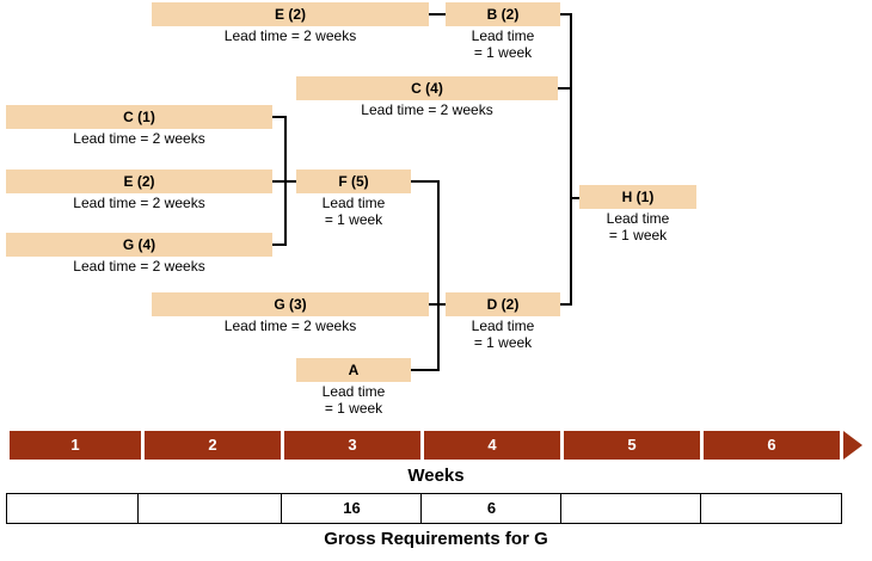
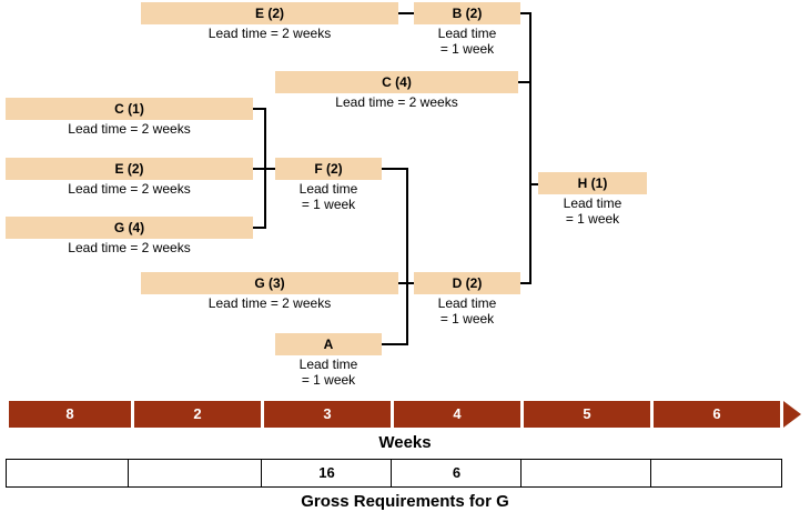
  E (2)
  Lead time = 2 weeks
  B (2)
  Lead time
  = 1 week
  C (4)
  Lead time = 2 weeks
  C (1)
  Lead time = 2 weeks
  E (2)
  Lead time = 2 weeks
- F (5)
+ F (2)
  Lead time
  = 1 week
  H (1)
  Lead time
  = 1 week
  G (4)
  Lead time = 2 weeks
  G (3)
  Lead time = 2 weeks
  D (2)
  Lead time
  = 1 week
  A
  Lead time
  = 1 week
- 1
+ 8
  2
  3
  4
  5
  6
  Weeks
  16
  6
  Gross Requirements for G
